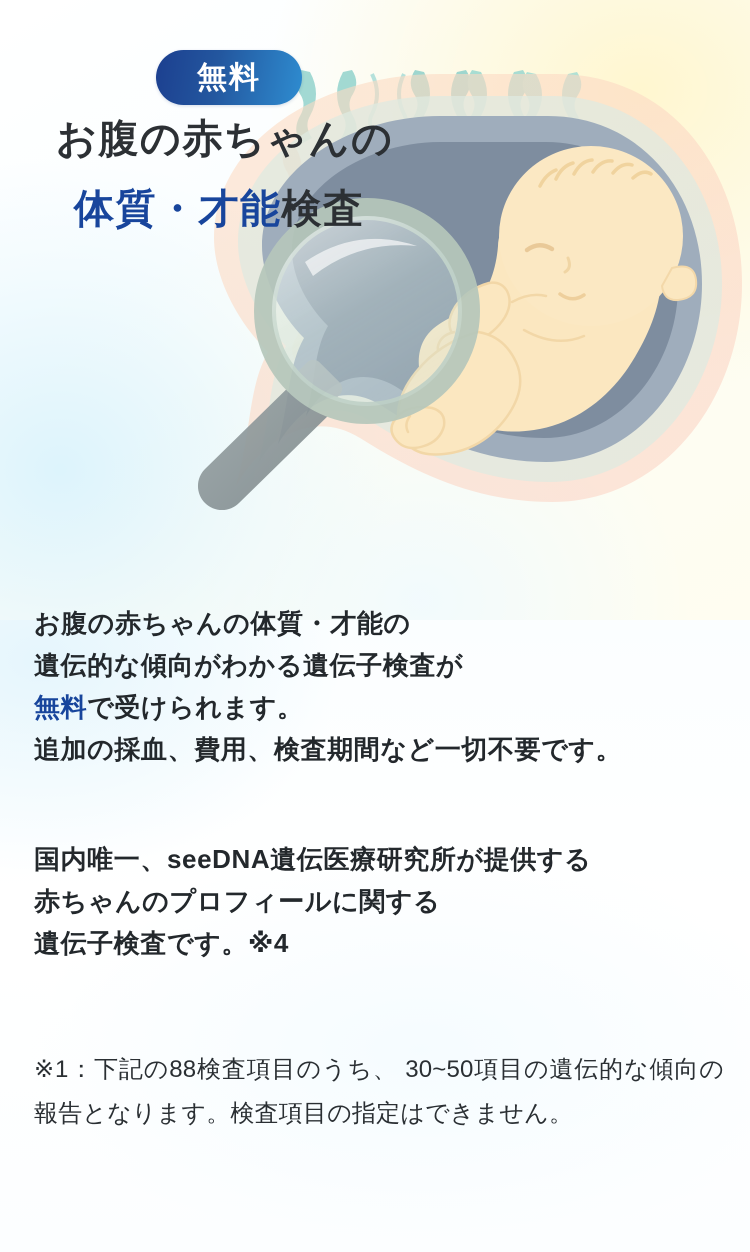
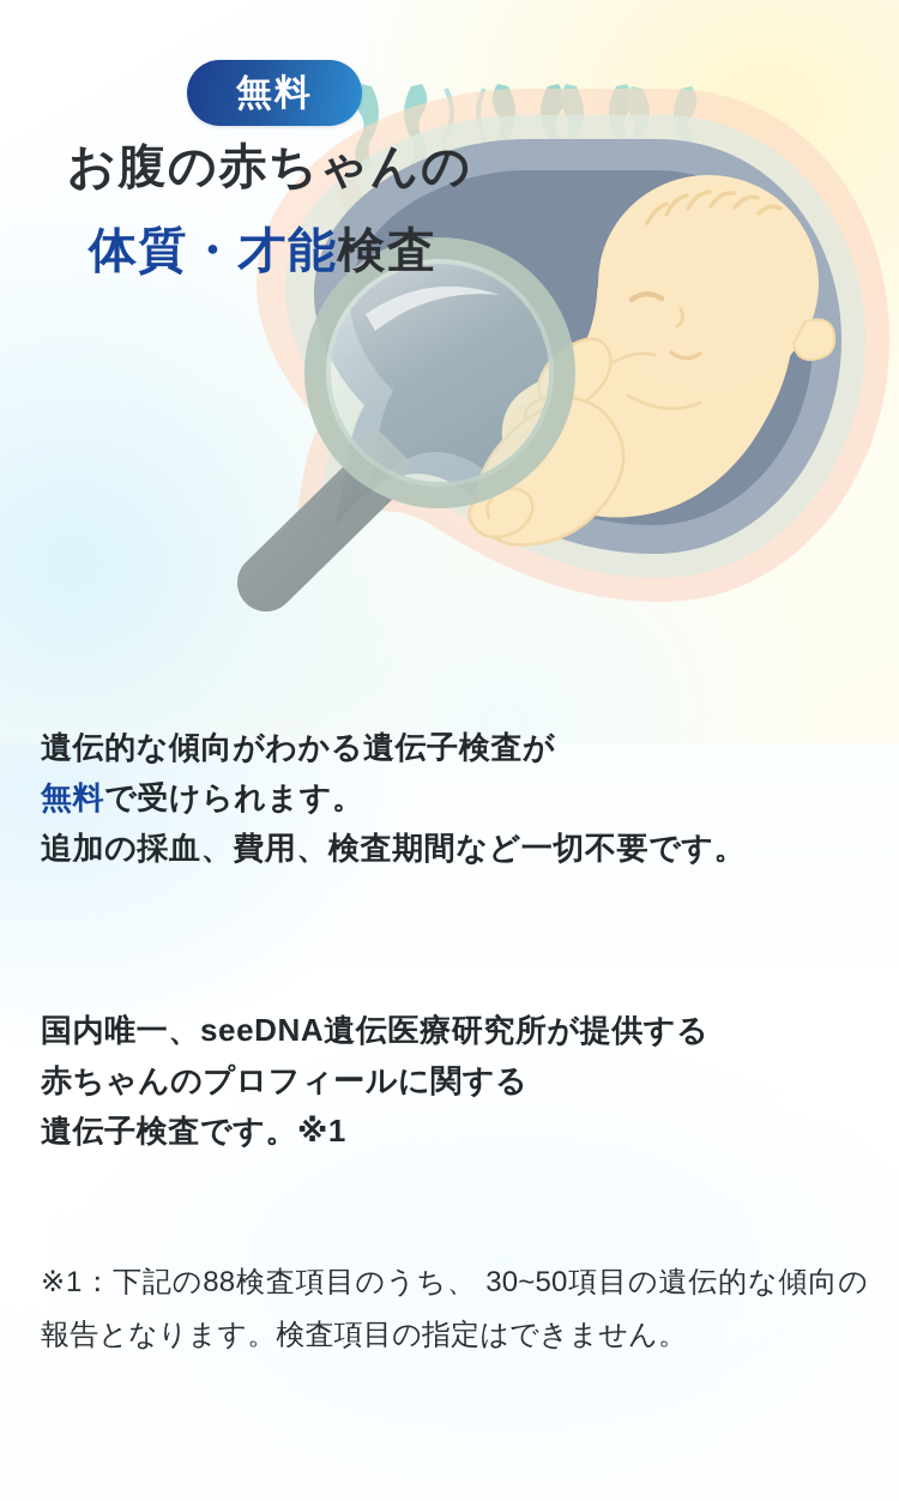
  無料
  お腹の赤ちゃんの
  体質・才能検査
- お腹の赤ちゃんの体質・才能の
  遺伝的な傾向がわかる遺伝子検査が
  無料で受けられます。
  追加の採血、費用、検査期間など一切不要です。
  国内唯一、seeDNA遺伝医療研究所が提供する
  赤ちゃんのプロフィールに関する
- 遺伝子検査です。※4
+ 遺伝子検査です。※1
  ※1：下記の88検査項目のうち、 30~50項目の遺伝的な傾向の報告となります。検査項目の指定はできません。
